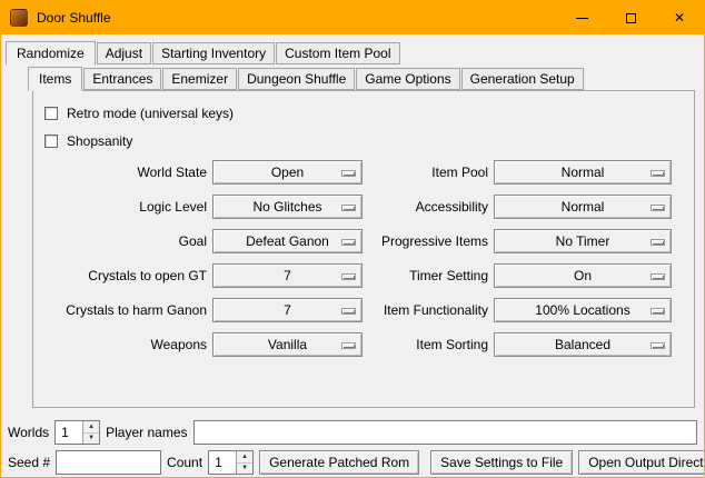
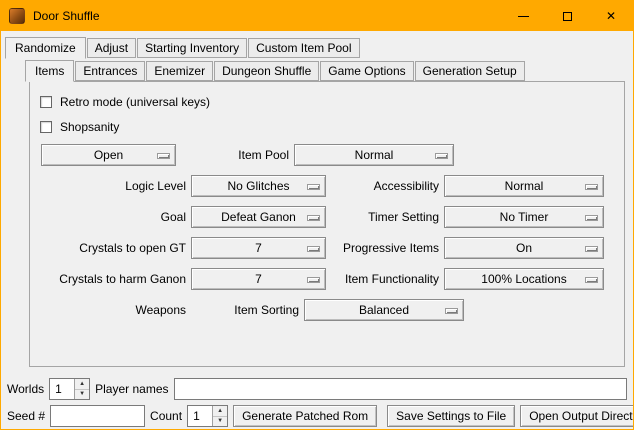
  Door Shuffle
  ✕
  Randomize
  Adjust
  Starting Inventory
  Custom Item Pool
  Items
  Entrances
  Enemizer
  Dungeon Shuffle
  Game Options
  Generation Setup
  Retro mode (universal keys)
  Shopsanity
- World State
  Open
  Item Pool
  Normal
  Logic Level
  No Glitches
  Accessibility
  Normal
  Goal
  Defeat Ganon
- Progressive Items
+ Timer Setting
  No Timer
  Crystals to open GT
  7
- Timer Setting
+ Progressive Items
  On
  Crystals to harm Ganon
  7
  Item Functionality
  100% Locations
  Weapons
- Vanilla
  Item Sorting
  Balanced
  Worlds
  1
  Player names
  Seed #
  Count
  1
  Generate Patched Rom
  Save Settings to File
  Open Output Direct
